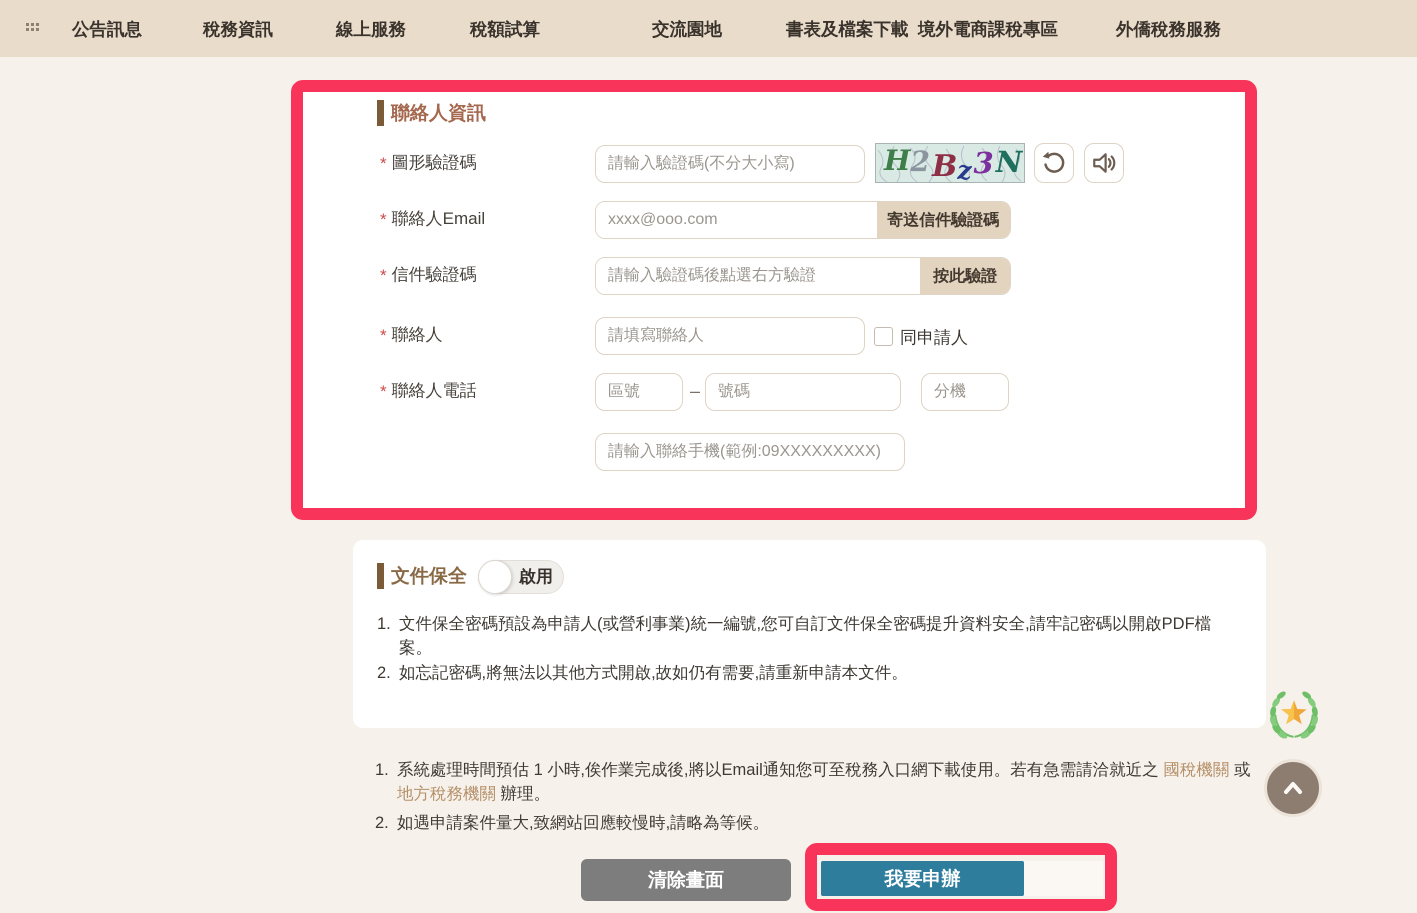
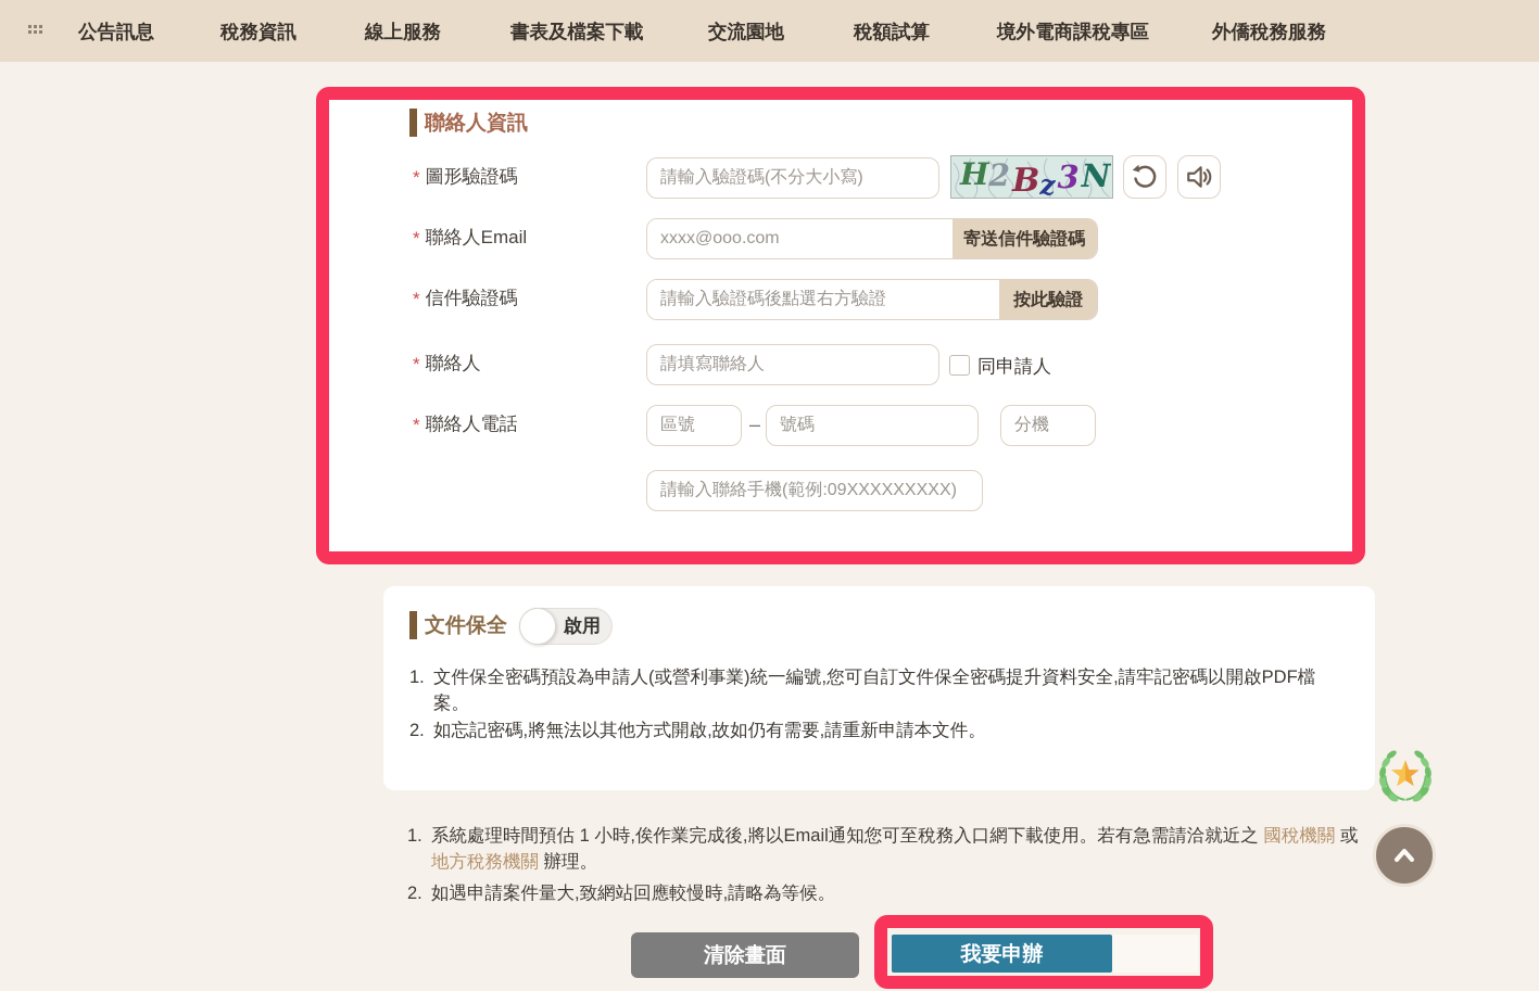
  公告訊息
  稅務資訊
  線上服務
- 稅額試算
+ 書表及檔案下載
  交流園地
- 書表及檔案下載
+ 稅額試算
  境外電商課稅專區
  外僑稅務服務
  聯絡人資訊
  *
  圖形驗證碼
  請輸入驗證碼(不分大小寫)
  H
  2
  B
  z
  3
  N
  *
  聯絡人Email
  xxxx@ooo.com
  寄送信件驗證碼
  *
  信件驗證碼
  請輸入驗證碼後點選右方驗證
  按此驗證
  *
  聯絡人
  請填寫聯絡人
  同申請人
  *
  聯絡人電話
  區號
  –
  號碼
  分機
  請輸入聯絡手機(範例:09XXXXXXXXX)
  文件保全
  啟用
  1.
  文件保全密碼預設為申請人(或營利事業)統一編號,您可自訂文件保全密碼提升資料安全,請牢記密碼以開啟PDF檔案。
  2.
  如忘記密碼,將無法以其他方式開啟,故如仍有需要,請重新申請本文件。
  1.
  系統處理時間預估 1 小時,俟作業完成後,將以Email通知您可至稅務入口網下載使用。若有急需請洽就近之 國稅機關 或地方稅務機關 辦理。
  2.
  如遇申請案件量大,致網站回應較慢時,請略為等候。
  清除畫面
  我要申辦
